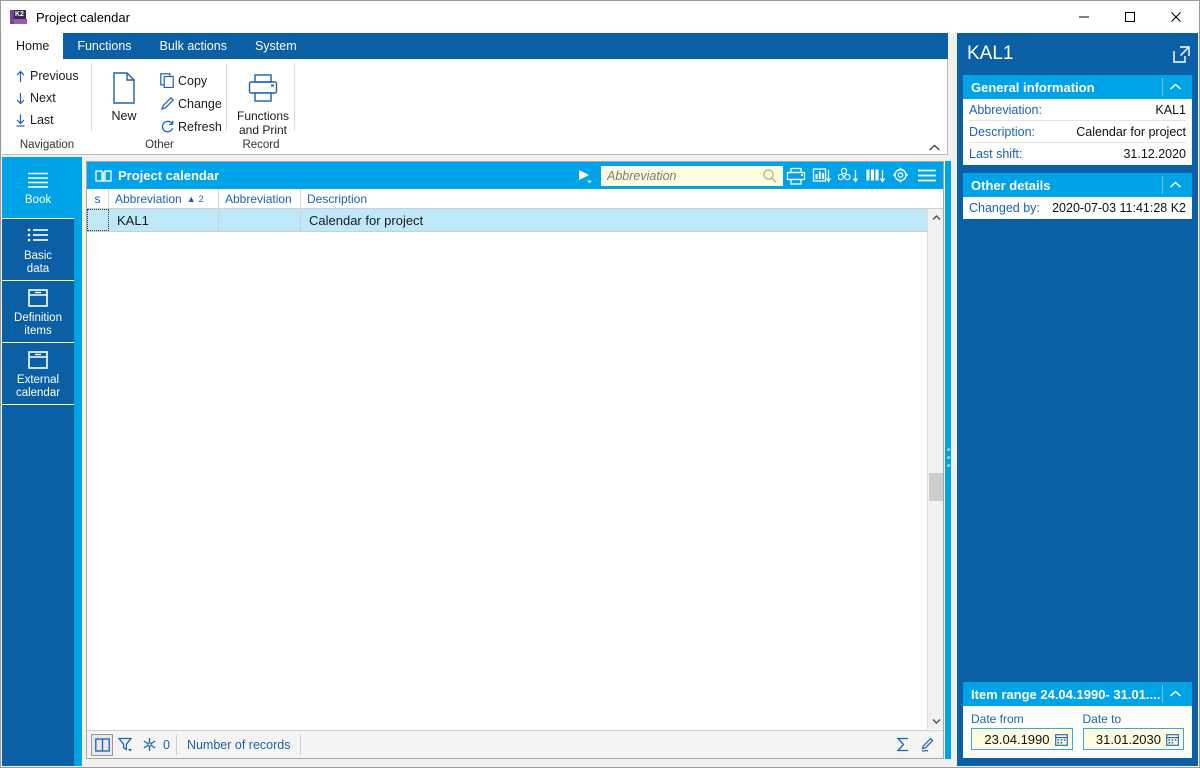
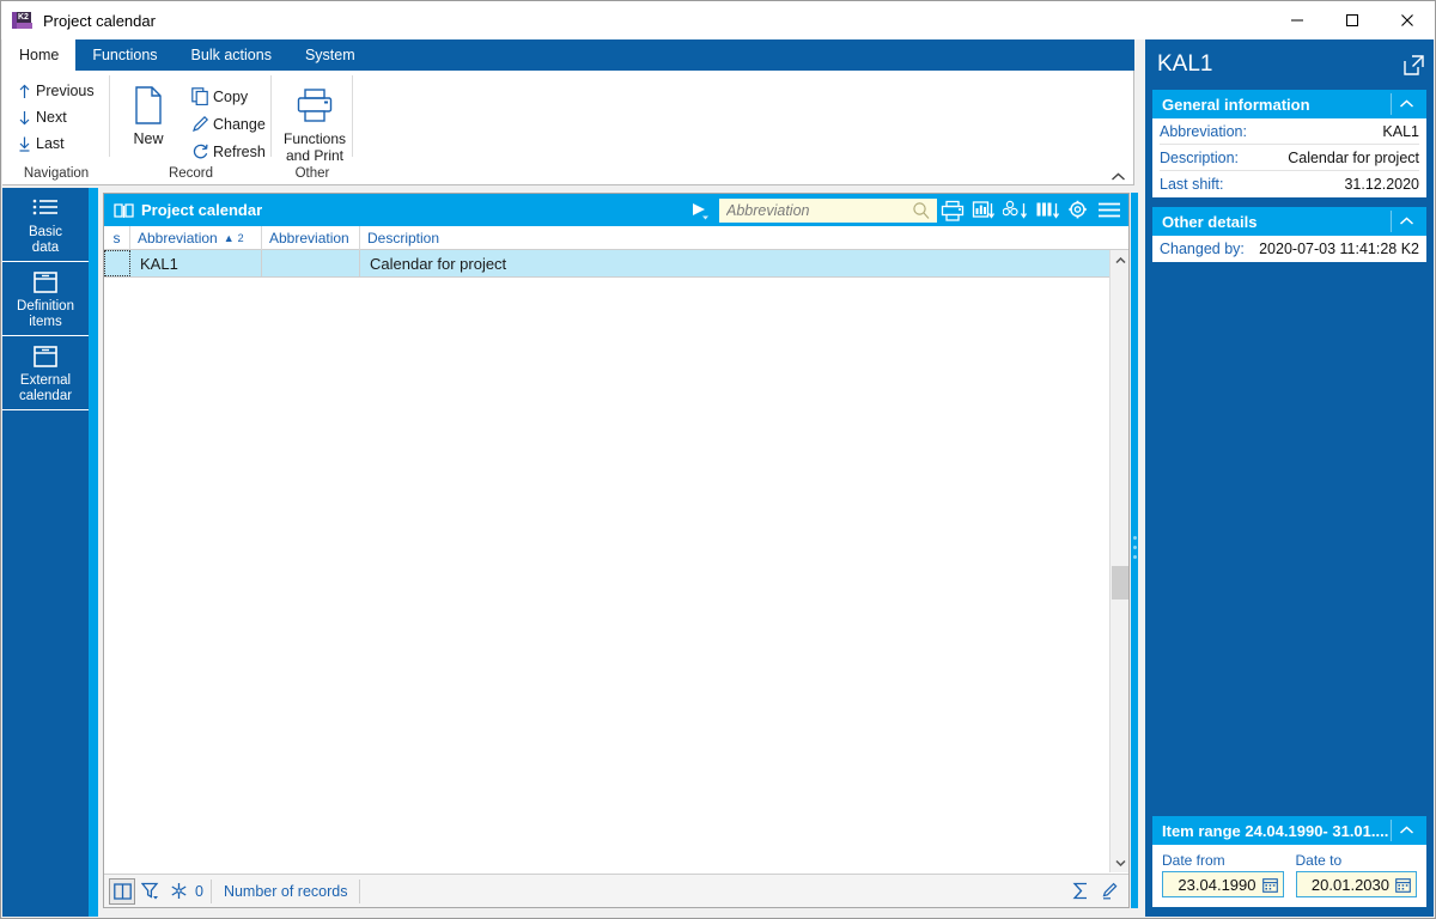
  Project calendar
  Home
  Functions
  Bulk actions
  System
  Previous
  Next
  Last
  Navigation
  New
  Copy
  Change
  Refresh
- Other
+ Record
  Functions
  and Print
- Record
+ Other
- Book
  Basic
  data
  Definition
  items
  External
  calendar
  Project calendar
  Abbreviation
  s
  Abbreviation
  ▲
  2
  Abbreviation
  Description
  KAL1
  Calendar for project
  0
  Number of records
  KAL1
  General information
  Abbreviation:
  KAL1
  Description:
  Calendar for project
  Last shift:
  31.12.2020
  Other details
  Changed by:
  2020-07-03 11:41:28 K2
  Item range 24.04.1990- 31.01....
  Date from
  23.04.1990
  Date to
- 31.01.2030
+ 20.01.2030
